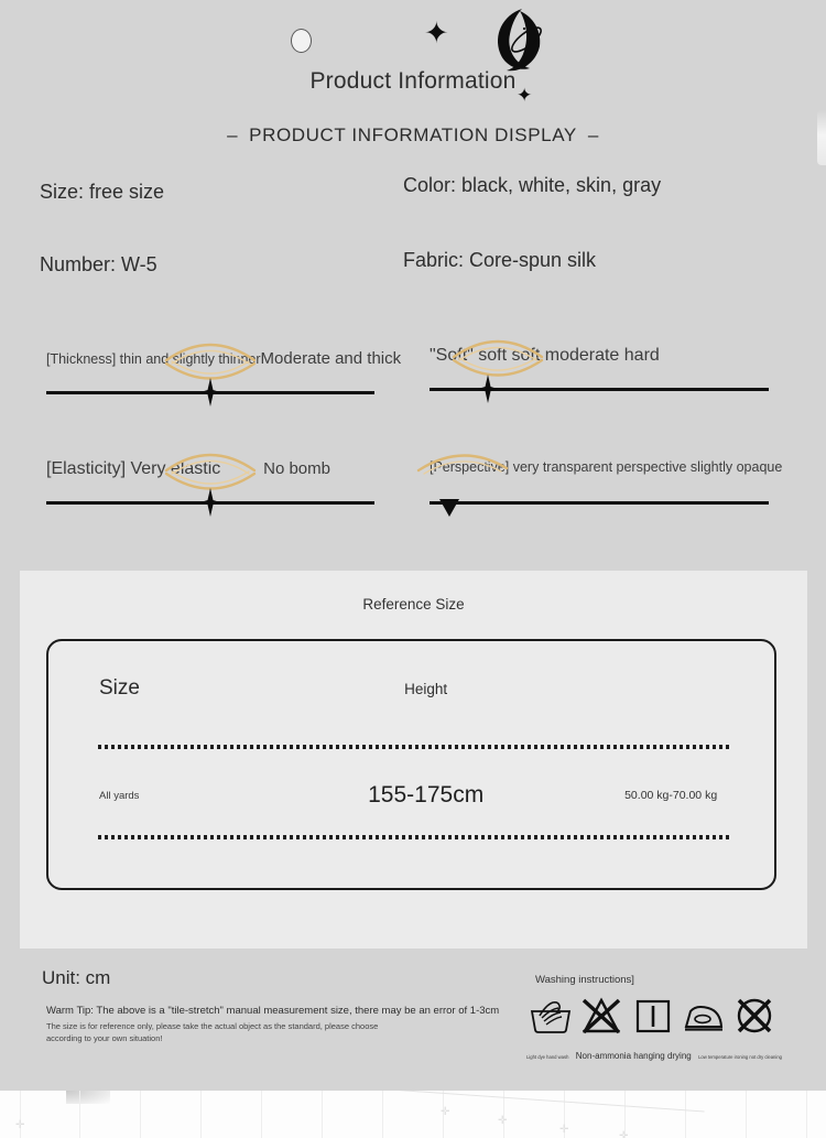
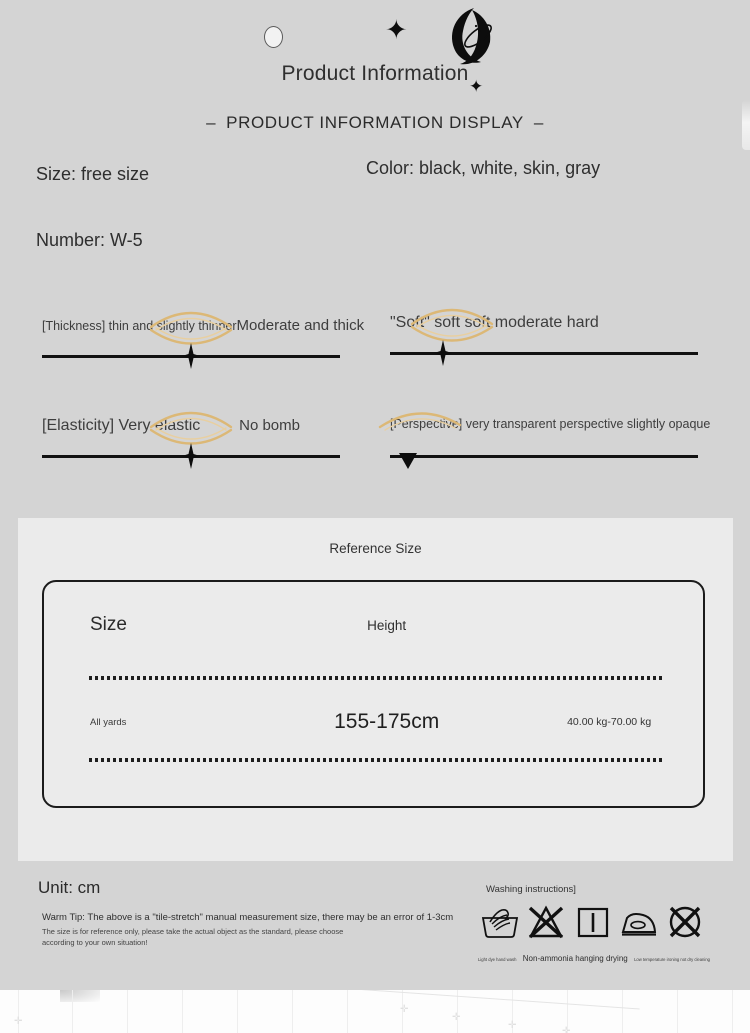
  ✦
  ✦
  Product Information
  – PRODUCT INFORMATION DISPLAY –
  Size: free size
  Color: black, white, skin, gray
  Number: W-5
- Fabric: Core-spun silk
  [Thickness] thin and slightly thinnr
  Moderate and thick
  "Soft" soft sof moderate hard
  [Elasticity] Very elastic
  No bomb
  [erspective very transparent perspective slightly opaque
  Reference Size
  Size
  Height
  All yards
  155-175cm
- 50.00 kg-70.00 kg
+ 40.00 kg-70.00 kg
  Unit: cm
  Warm Tip: The above is a "tile-stretch" manual measurement size, there may be an error of 1-3cm
  The size is for reference only, please take the actual object as the standard, please choose according to your own situation!
  Washing instructions]
  Non-ammonia hanging drying
  ✛
  ✛
  ✛
  ✛
  ✛
